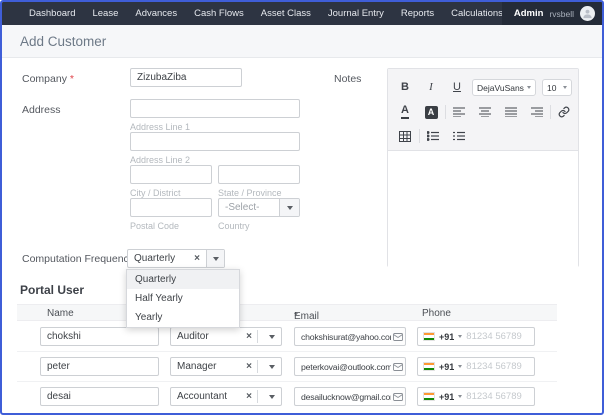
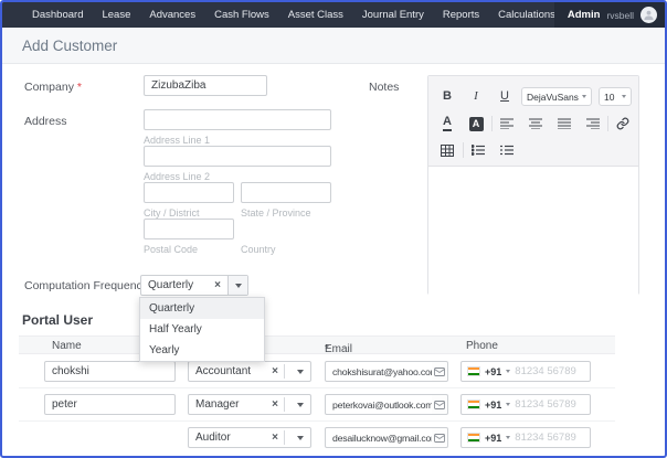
  Dashboard
  Lease
  Advances
  Cash Flows
  Asset Class
  Journal Entry
  Reports
  Calculations
  Admin
  rvsbell
  Add Customer
  Company *
  ZizubaZiba
  Notes
  B
  I
  U
  DejaVuSans
  10
  A
  A
  Address
  Address Line 1
  Address Line 2
  City / District
  State / Province
- -Select-
  Postal Code
  Country
  Computation Frequen
  Quarterly
  ×
  Quarterly
  Half Yearly
  Yearly
  Portal User
  Name
  *
  Email
  Phone
  chokshi
- Auditor
+ Accountant
  ×
  chokshisurat@yahoo.co
  +91
  81234 56789
  peter
  Manager
  ×
  peterkovai@outlook.com
  +91
  81234 56789
- desai
- Accountant
+ Auditor
  ×
  desailucknow@gmail.co
  +91
  81234 56789
